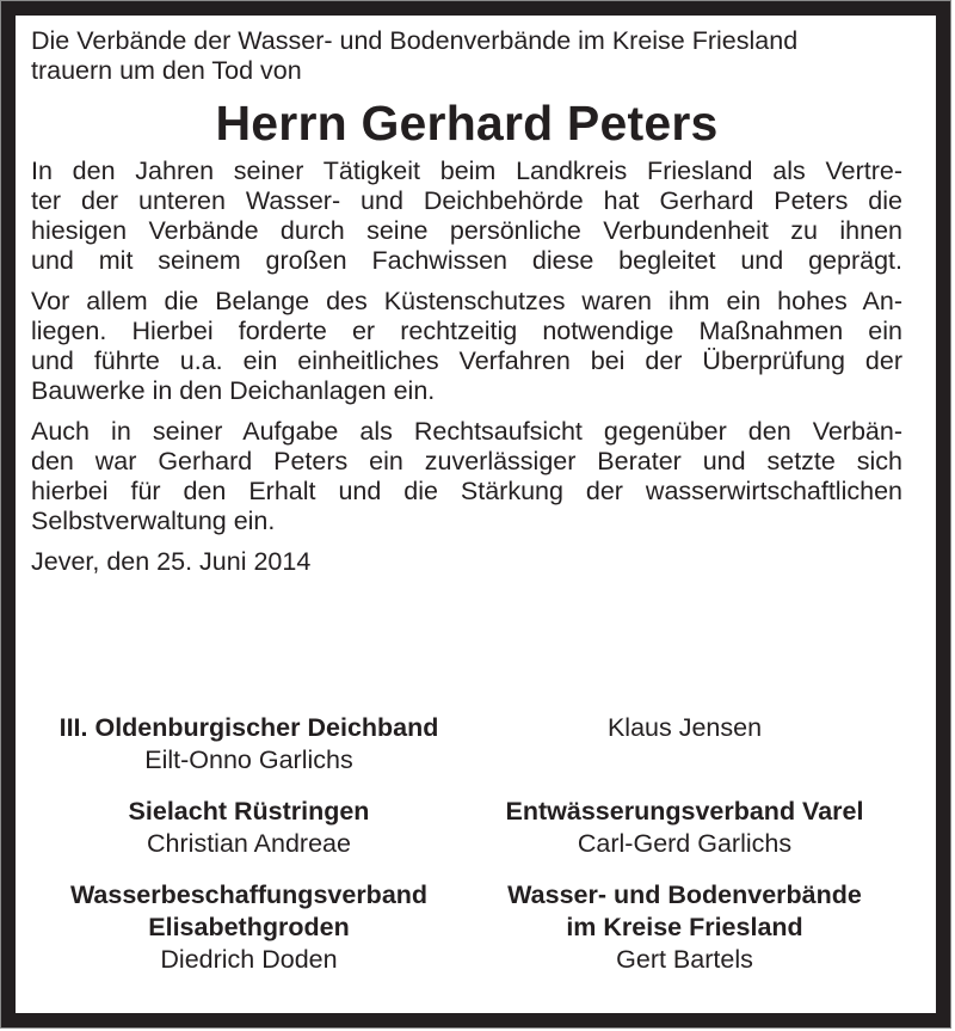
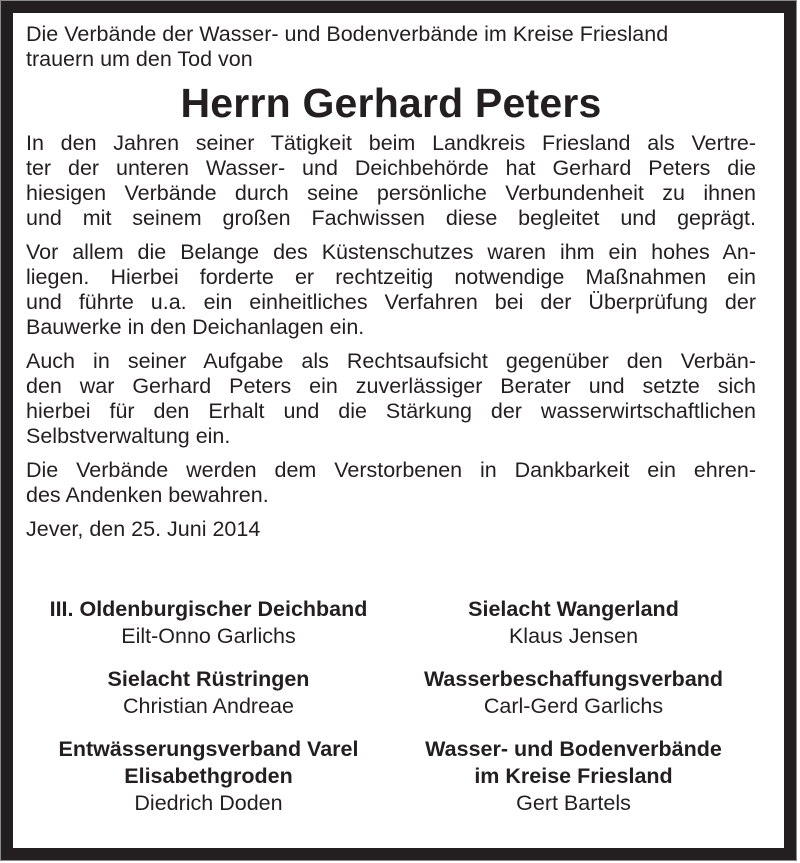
  Die Verbände der Wasser- und Bodenverbände im Kreise Friesland
  trauern um den Tod von
  Herrn Gerhard Peters
  In den Jahren seiner Tätigkeit beim Landkreis Friesland als Vertre-
  ter der unteren Wasser- und Deichbehörde hat Gerhard Peters die
  hiesigen Verbände durch seine persönliche Verbundenheit zu ihnen
  und mit seinem großen Fachwissen diese begleitet und geprägt.
  Vor allem die Belange des Küstenschutzes waren ihm ein hohes An-
  liegen. Hierbei forderte er rechtzeitig notwendige Maßnahmen ein
  und führte u.a. ein einheitliches Verfahren bei der Überprüfung der
  Bauwerke in den Deichanlagen ein.
  Auch in seiner Aufgabe als Rechtsaufsicht gegenüber den Verbän-
  den war Gerhard Peters ein zuverlässiger Berater und setzte sich
  hierbei für den Erhalt und die Stärkung der wasserwirtschaftlichen
  Selbstverwaltung ein.
+ Die Verbände werden dem Verstorbenen in Dankbarkeit ein ehren-
+ des Andenken bewahren.
  Jever, den 25. Juni 2014
  III. Oldenburgischer Deichband
  Eilt-Onno Garlichs
+ Sielacht Wangerland
  Klaus Jensen
  Sielacht Rüstringen
  Christian Andreae
- Entwässerungsverband Varel
+ Wasserbeschaffungsverband
  Carl-Gerd Garlichs
- Wasserbeschaffungsverband
+ Entwässerungsverband Varel
  Elisabethgroden
  Diedrich Doden
  Wasser- und Bodenverbände
  im Kreise Friesland
  Gert Bartels
